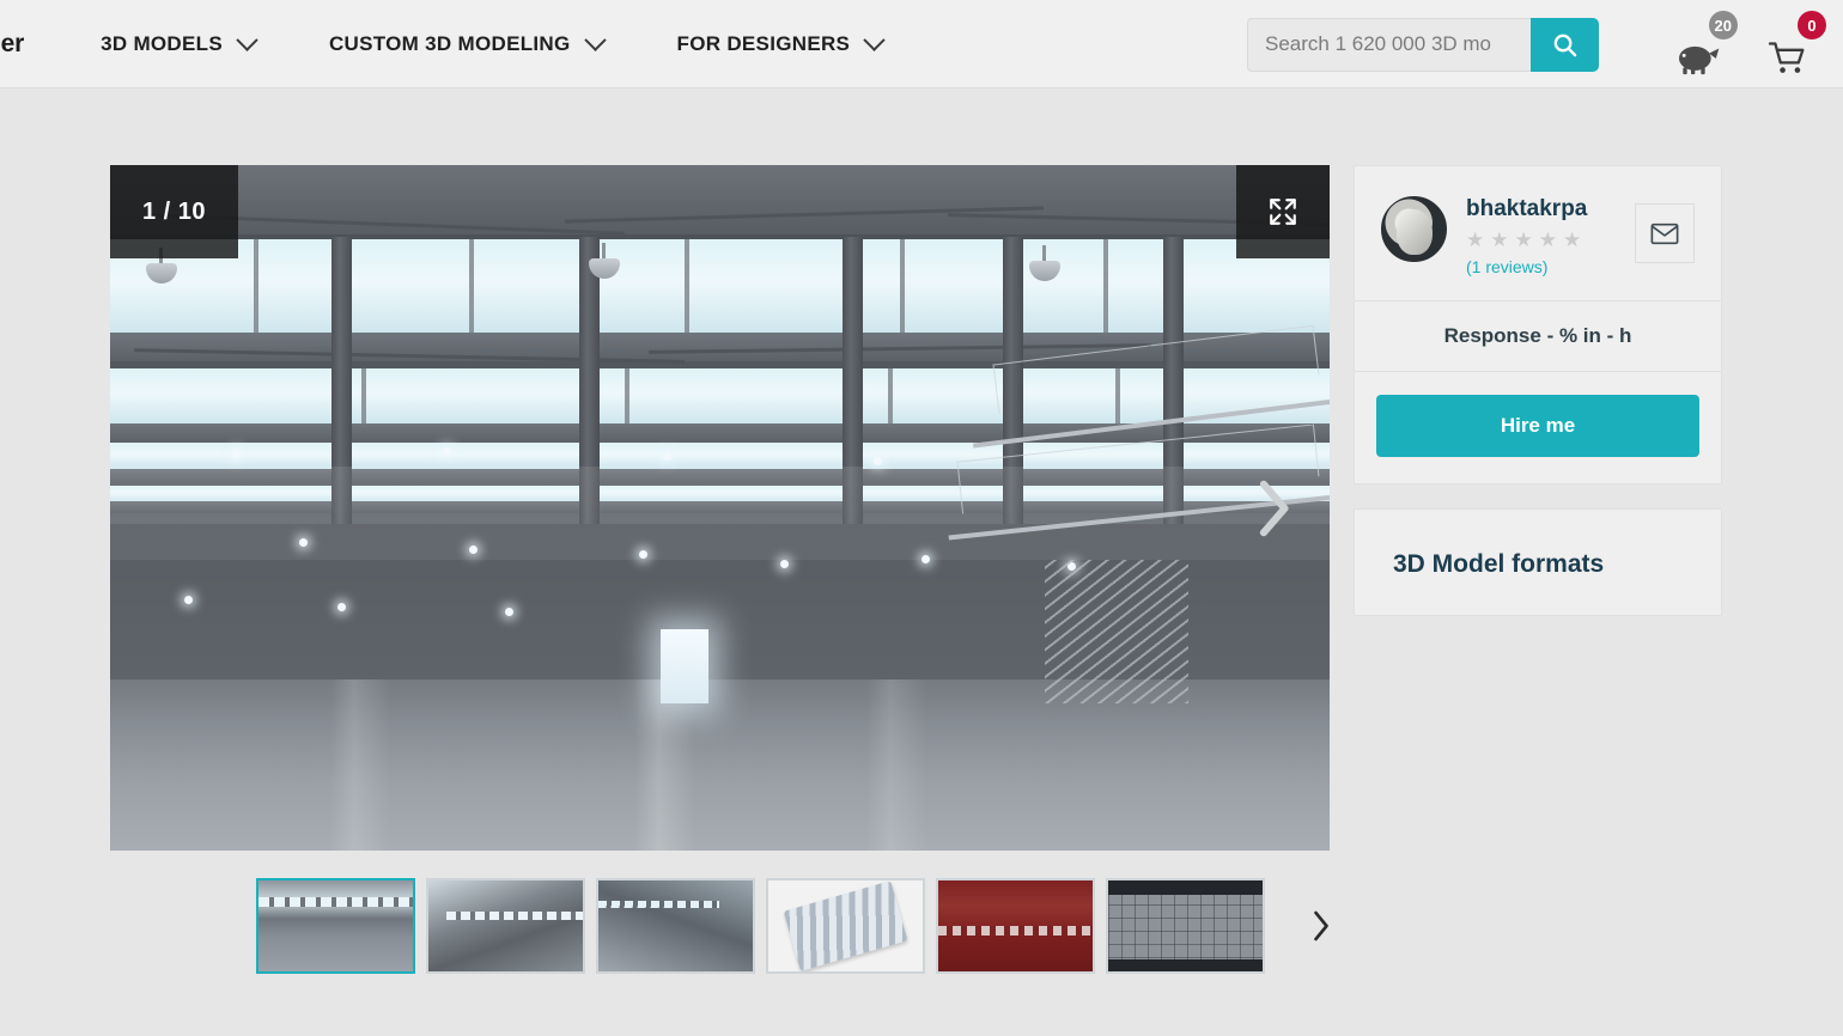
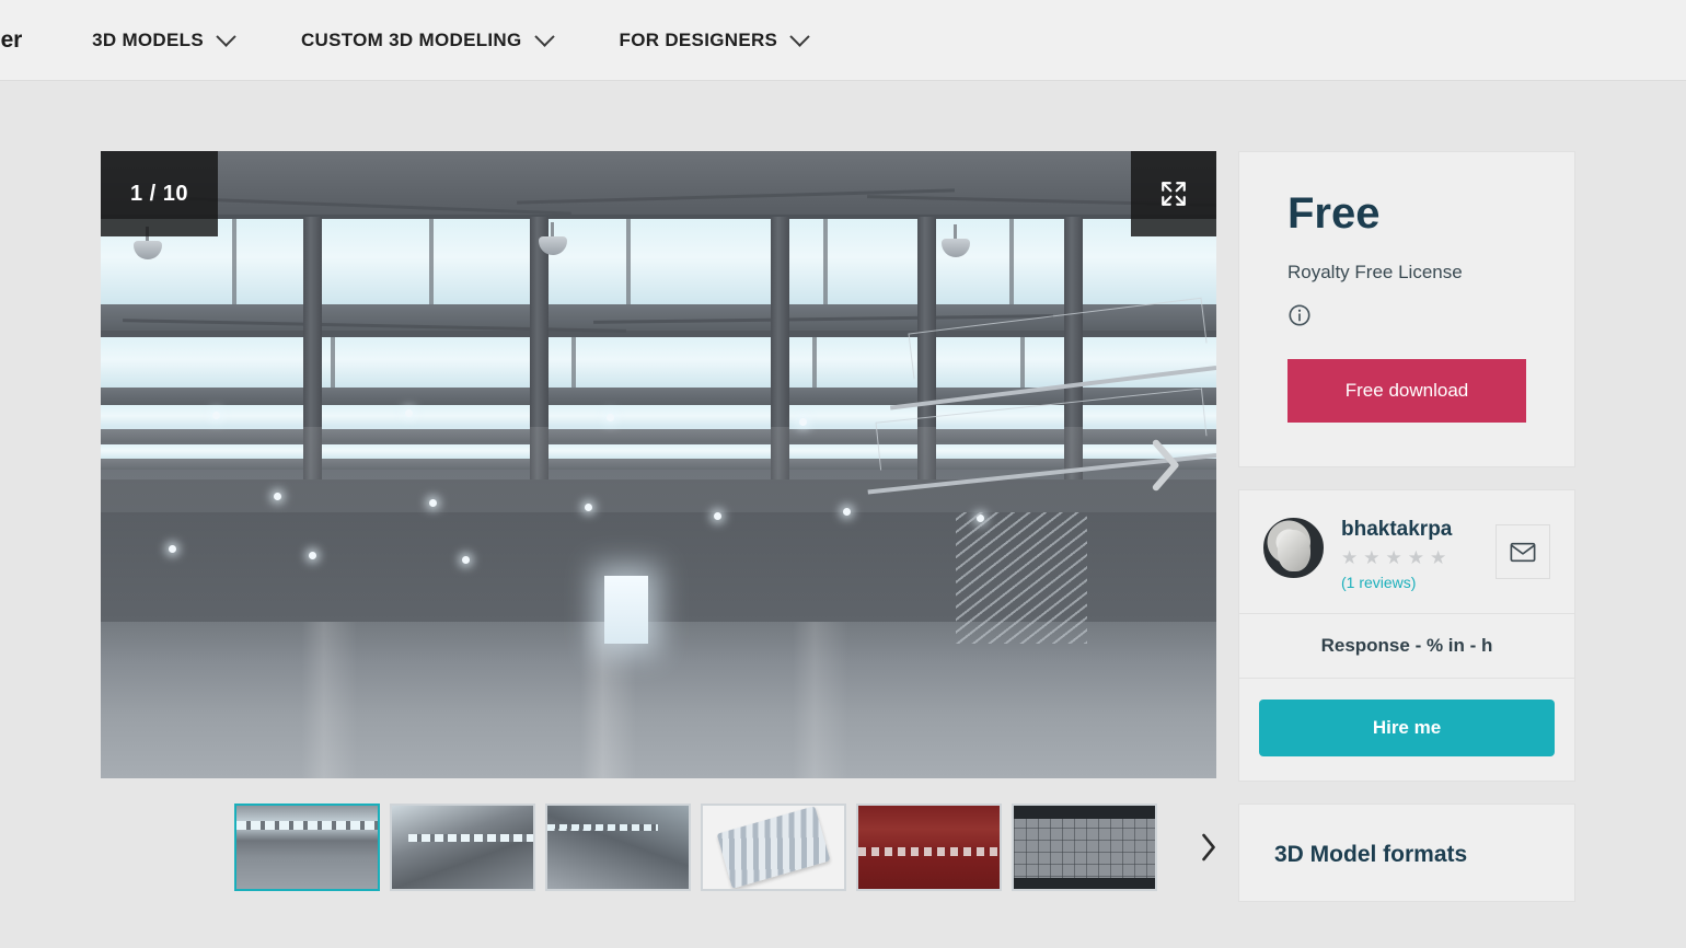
  3D MODELS
  CUSTOM 3D MODELING
  FOR DESIGNERS
- Search 1 620 000 3D mo
- 20
- 0
  1 / 10
+ Free
+ Royalty Free License
+ Free download
  bhaktakrpa
  ★
  ★
  ★
  ★
  ★
  (1 reviews)
  Response - % in - h
  Hire me
  3D Model formats
